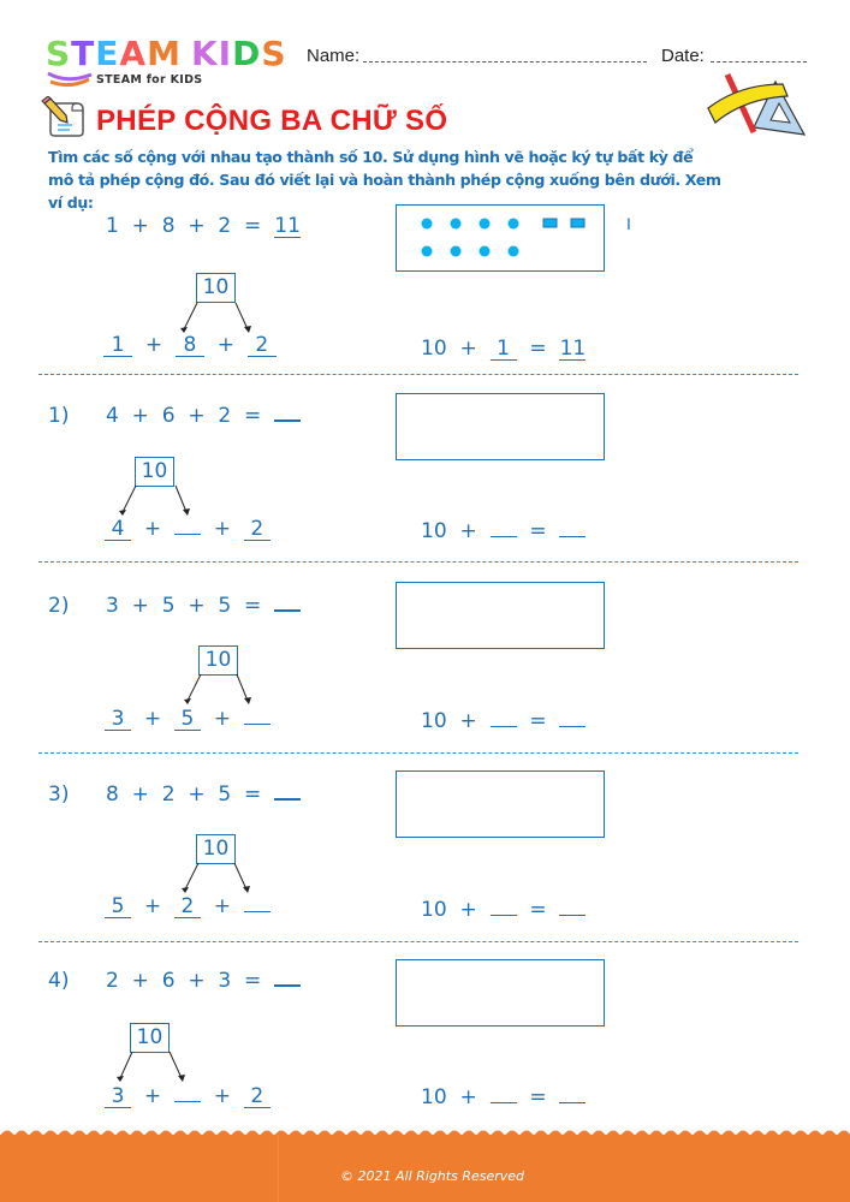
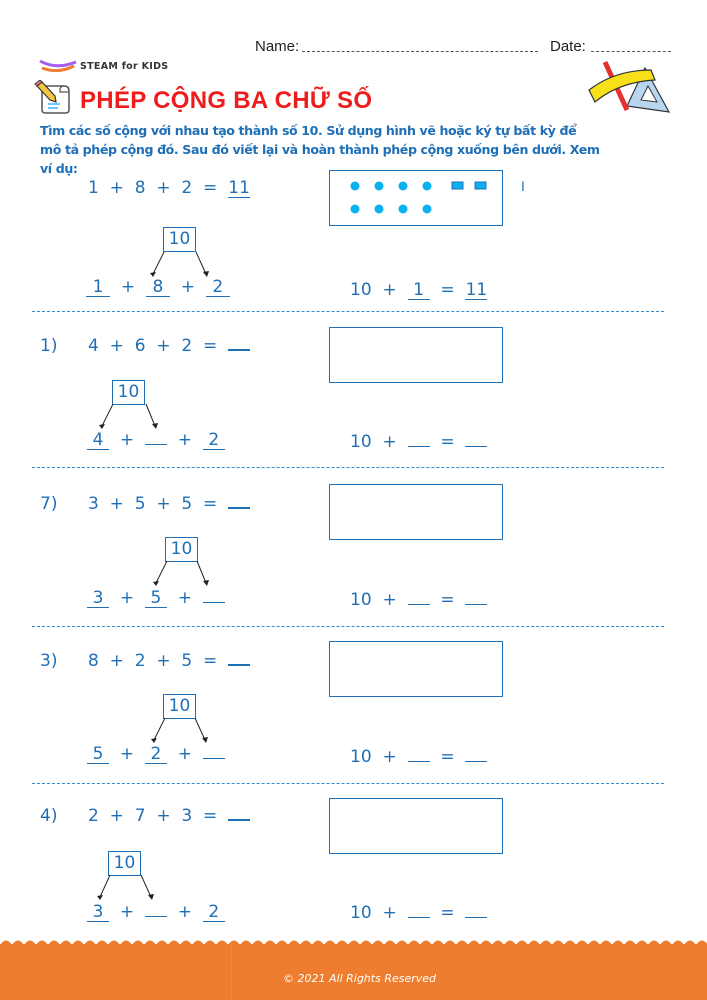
- STEAM KIDS
  STEAM for KIDS
  Name:
  Date:
  PHÉP CỘNG BA CHỮ SỐ
  Tìm các số cộng với nhau tạo thành số 10. Sử dụng hình vẽ hoặc ký tự bất kỳ để mô tả phép cộng đó. Sau đó viết lại và hoàn thành phép cộng xuống bên dưới. Xem ví dụ:
  1 + 8 + 2 = 11
  10
  1 + 8 + 2
  I
  10 + 1 = 11
  1)
  4 + 6 + 2 =
  10
  4 + + 2
  10 + =
- 2)
+ 7)
  3 + 5 + 5 =
  10
  3 + 5 +
  10 + =
  3)
  8 + 2 + 5 =
  10
  5 + 2 +
  10 + =
  4)
- 2 + 6 + 3 =
+ 2 + 7 + 3 =
  10
  3 + + 2
  10 + =
  © 2021 All Rights Reserved
